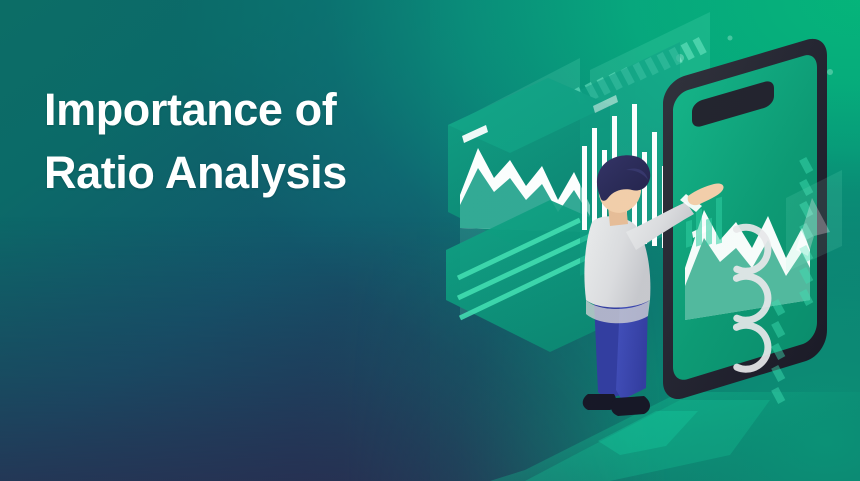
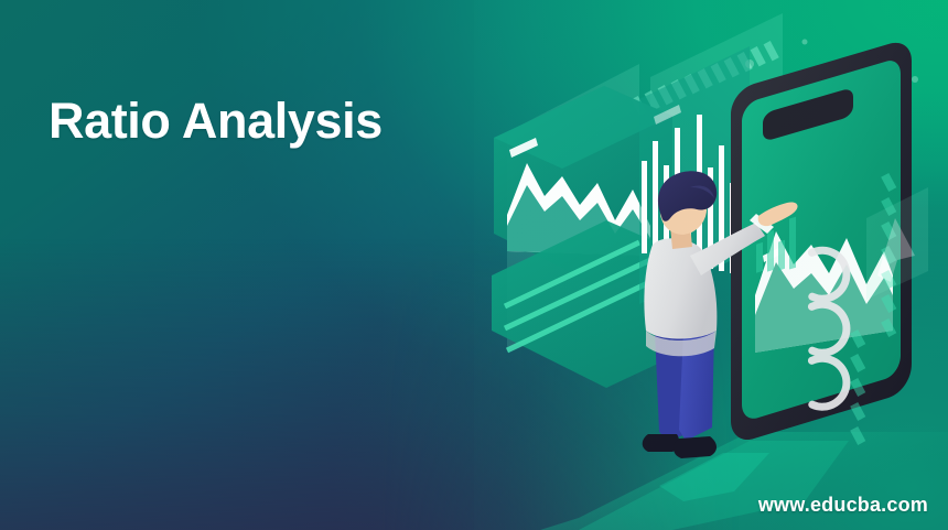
- Importance of
  Ratio Analysis
+ www.educba.com
